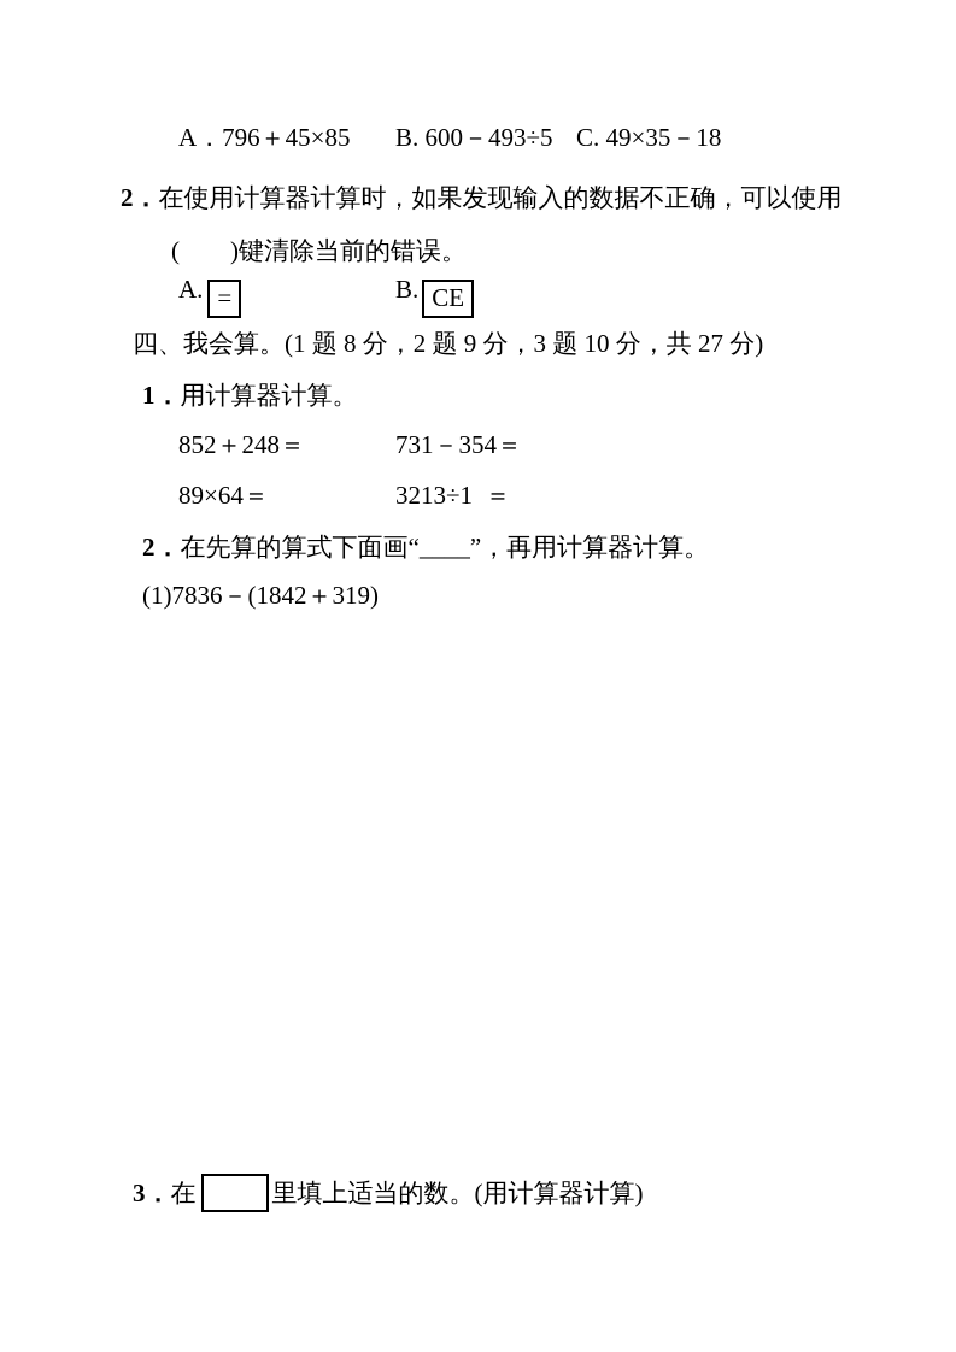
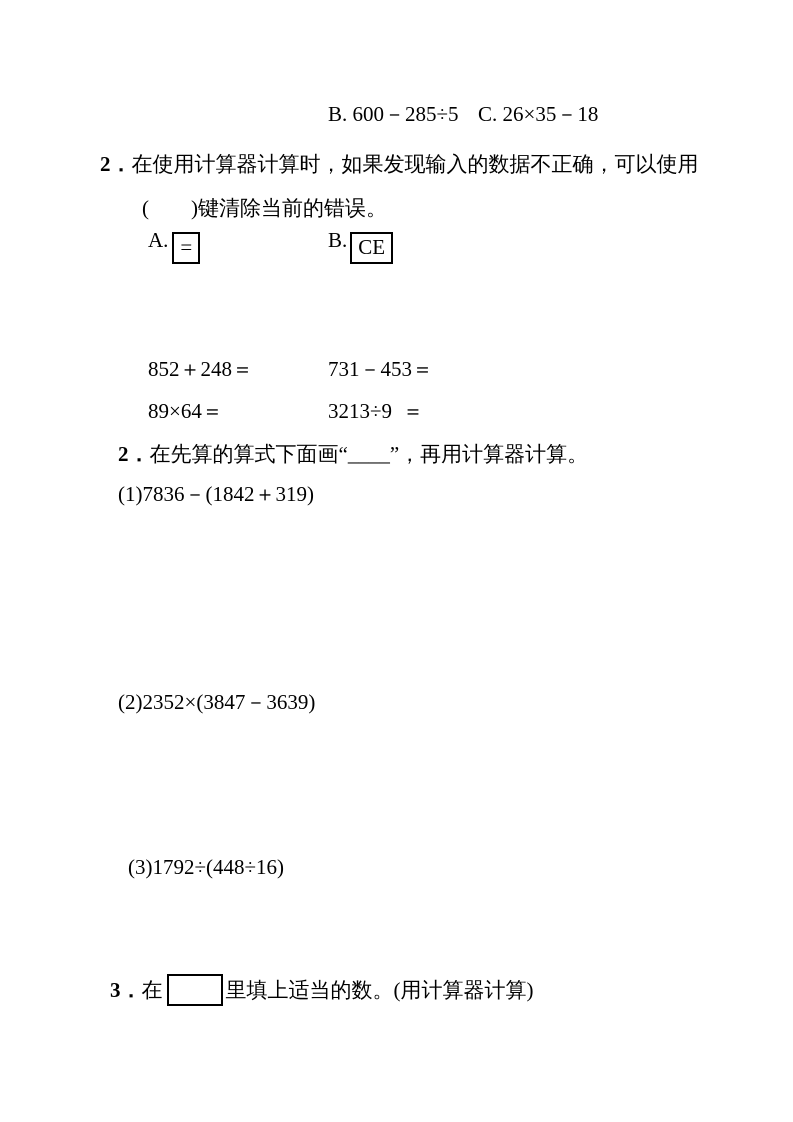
- A．796＋45×85
- B. 600－493÷5
+ B. 600－285÷5
- C. 49×35－18
+ C. 26×35－18
  2．在使用计算器计算时，如果发现输入的数据不正确，可以使用
  ( )键清除当前的错误。
  A. =
  B. CE
- 四、我会算。(1 题 8 分，2 题 9 分，3 题 10 分，共 27 分)
- 1．用计算器计算。
  852＋248＝
- 731－354＝
+ 731－453＝
  89×64＝
- 3213÷1 ＝
+ 3213÷9 ＝
  2．在先算的算式下面画“____”，再用计算器计算。
  (1)7836－(1842＋319)
+ (2)2352×(3847－3639)
+ (3)1792÷(448÷16)
  3．在 里填上适当的数。(用计算器计算)
